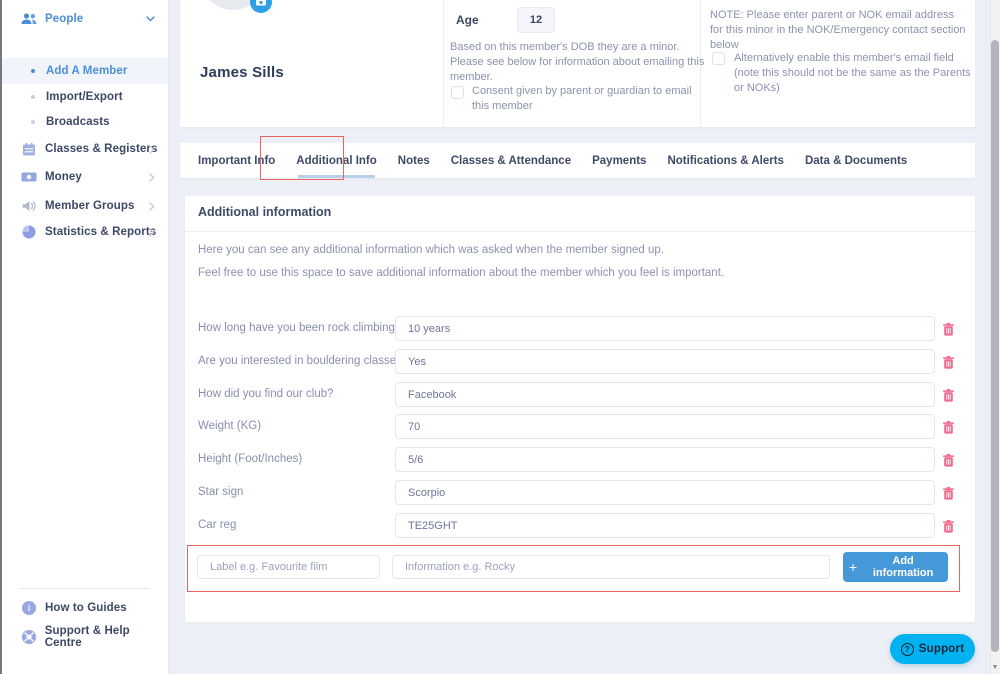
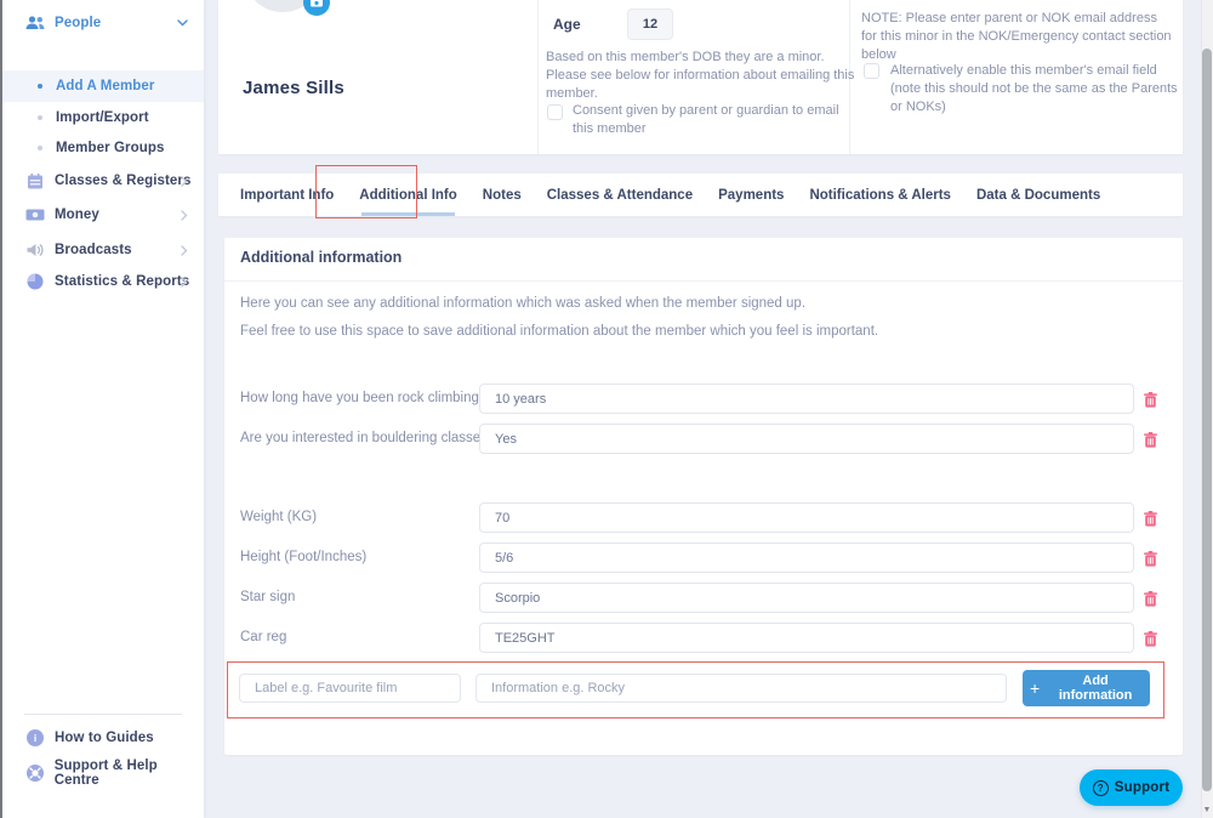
  People
  Add A Member
  Import/Export
- Broadcasts
+ Member Groups
  Classes & Register
  Money
- Member Groups
+ Broadcasts
  Statistics & Report
  i
  How to Guides
  Support & Help Centre
  James Sills
  Age
  12
  Based on this member's DOB they are a minor. Please see below for information about emailing this member.
  Consent given by parent or guardian to email this member
  NOTE: Please enter parent or NOK email address for this minor in the NOK/Emergency contact section below
  Alternatively enable this member's email field (note this should not be the same as the Parents or NOKs)
  Important Info
  Additional Info
  Notes
  Classes & Attendance
  Payments
  Notifications & Alerts
  Data & Documents
  Additional information
  Here you can see any additional information which was asked when the member signed up.
  Feel free to use this space to save additional information about the member which you feel is important.
  How long have you been rock climbing
  10 years
  Are you interested in bouldering classe
  Yes
- How did you find our club?
- Facebook
  Weight (KG)
  70
  Height (Foot/Inches)
  5/6
  Star sign
  Scorpio
  Car reg
  TE25GHT
  Label e.g. Favourite film
  Information e.g. Rocky
  +
  Add information
  ?
  Support
